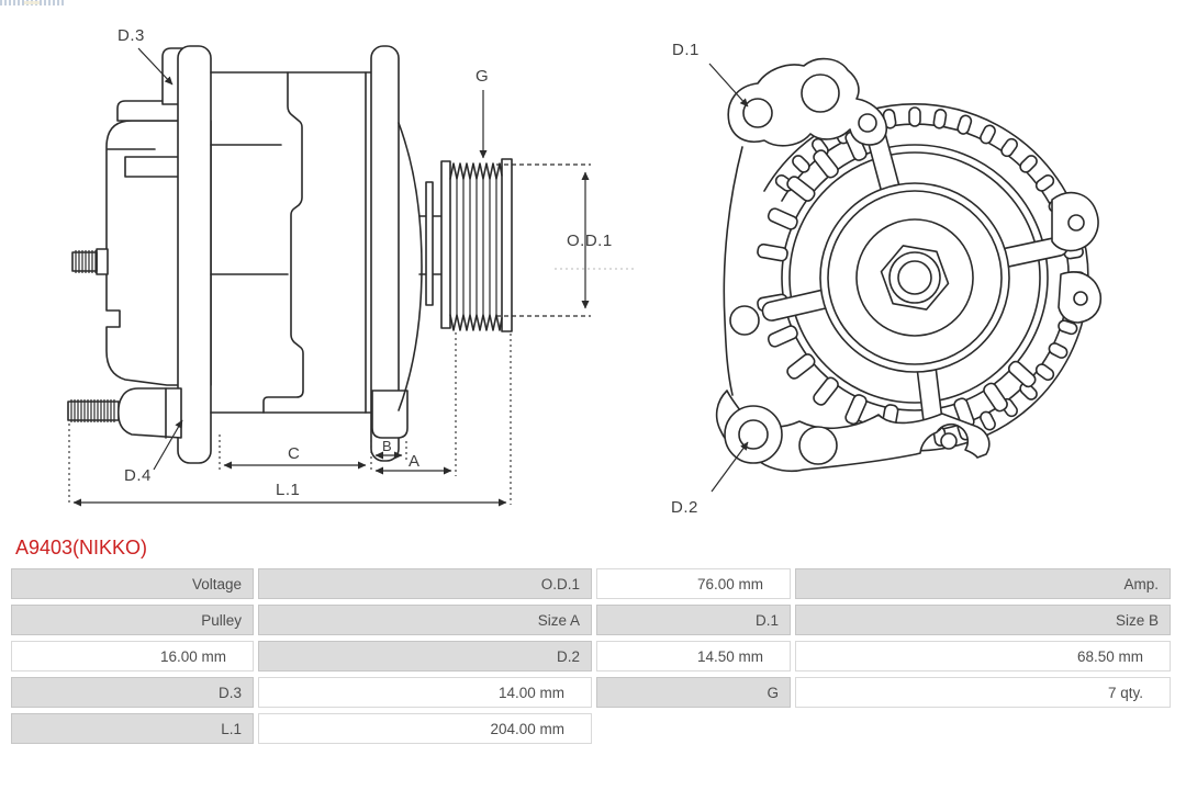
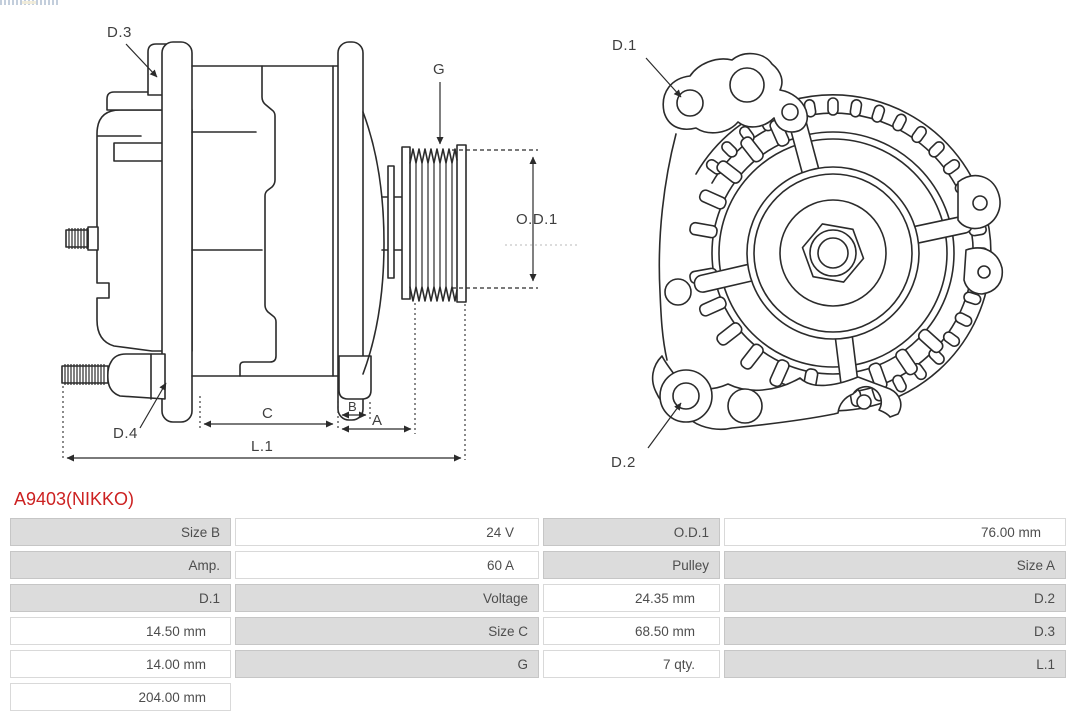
  D.3
  D.4
  G
  O.D.1
  C
  B
  A
  L.1
  D.1
  D.2
  A9403(NIKKO)
- Voltage
+ Size B
+ 24 V
  O.D.1
  76.00 mm
  Amp.
+ 60 A
  Pulley
  Size A
  D.1
- Size B
+ Voltage
- 16.00 mm
+ 24.35 mm
  D.2
  14.50 mm
+ Size C
  68.50 mm
  D.3
  14.00 mm
  G
  7 qty.
  L.1
  204.00 mm
